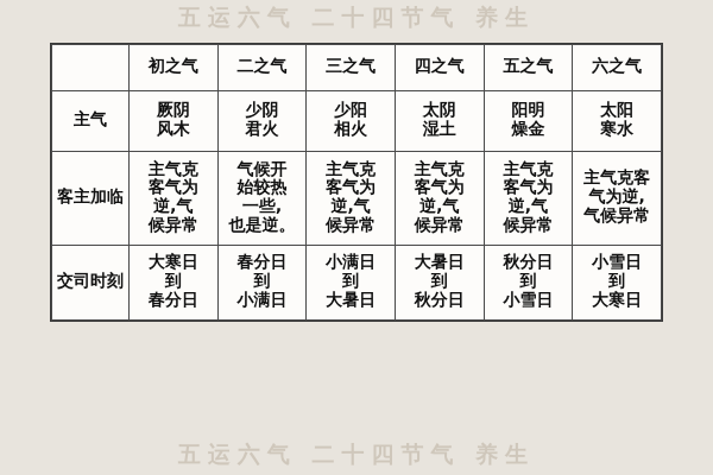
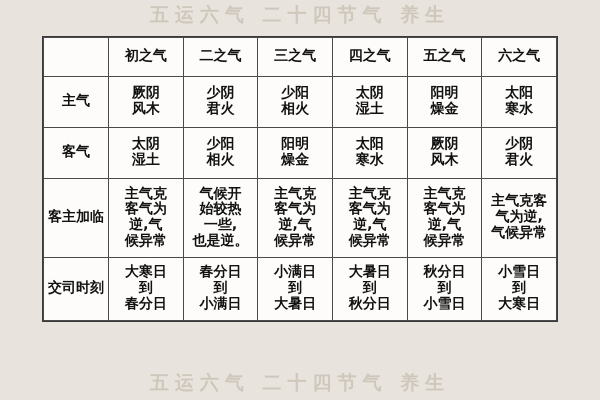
  五运六气 二十四节气 养生
  五运六气 二十四节气 养生
  	初之气	二之气	三之气	四之气	五之气	六之气
  主气	厥阴 风木	少阴 君火	少阳 相火	太阴 湿土	阳明 燥金	太阳 寒水
+ 客气	太阴 湿土	少阳 相火	阳明 燥金	太阳 寒水	厥阴 风木	少阴 君火
  客主加临	主气克 客气为 逆,气 候异常	气候开 始较热 一些, 也是逆。	主气克 客气为 逆,气 候异常	主气克 客气为 逆,气 候异常	主气克 客气为 逆,气 候异常	主气克客 气为逆, 气候异常
  交司时刻	大寒日 到 春分日	春分日 到 小满日	小满日 到 大暑日	大暑日 到 秋分日	秋分日 到 小雪日	小雪日 到 大寒日
